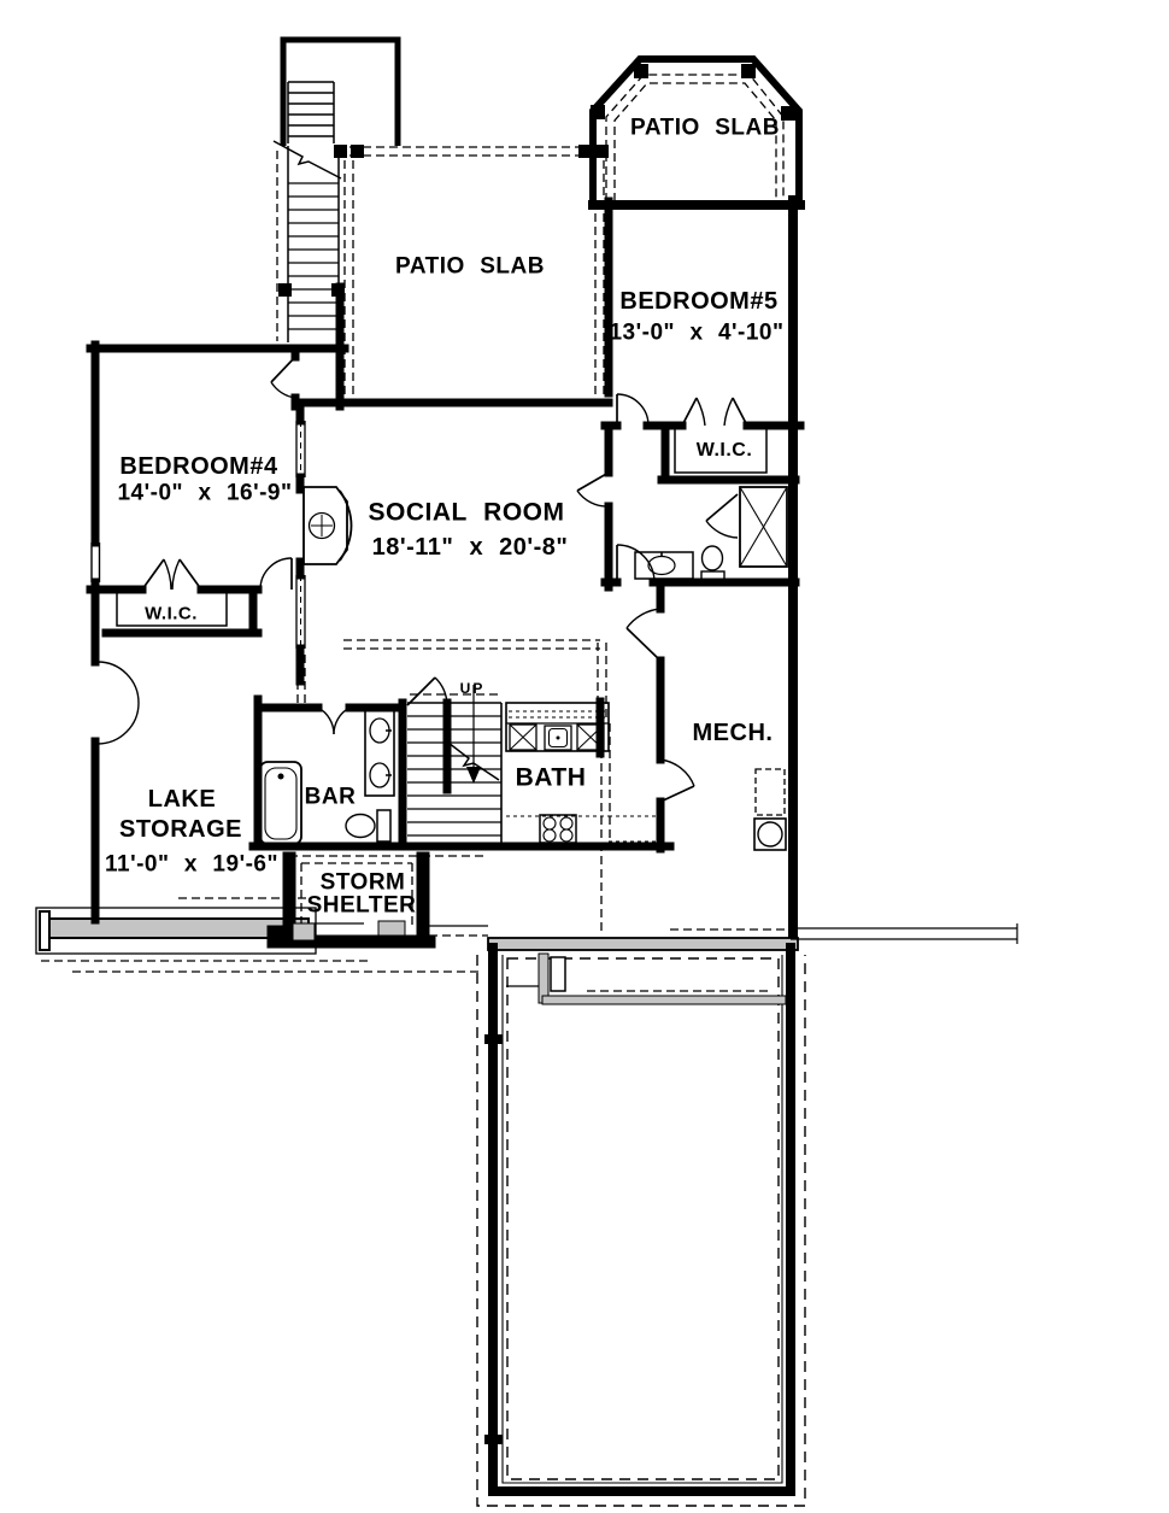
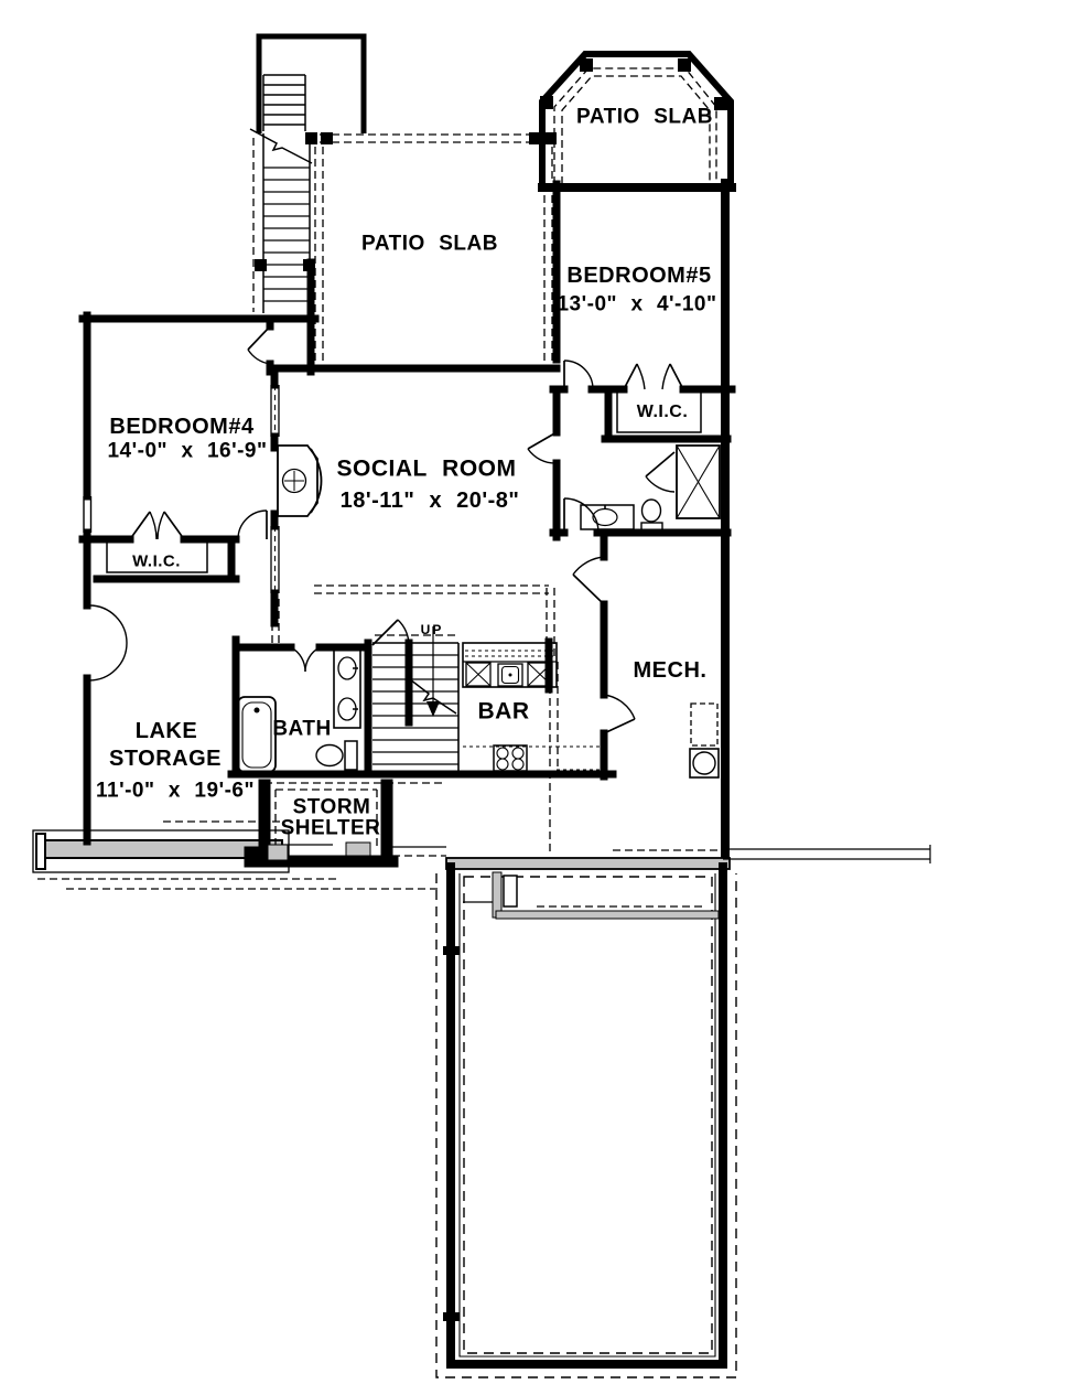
  PATIO SLAB
  PATIO SLAB
  BEDROOM#5
  13'-0" x 4'-10"
  W.I.C.
  BEDROOM#4
  14'-0" x 16'-9"
  SOCIAL ROOM
  18'-11" x 20'-8"
  W.I.C.
  LAKE
  STORAGE
  11'-0" x 19'-6"
- BAR
+ BATH
  UP
- BATH
+ BAR
  MECH.
  STORM
  SHELTER
